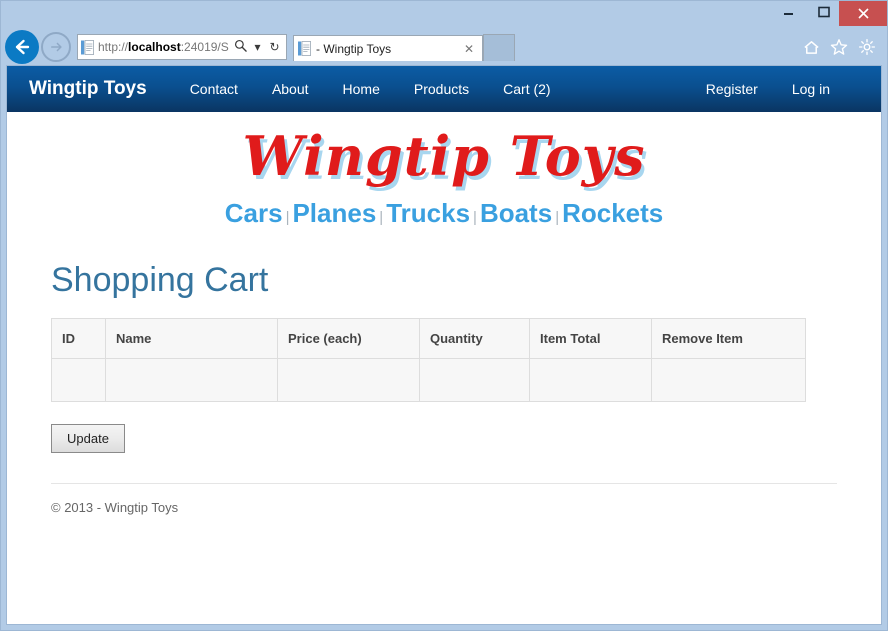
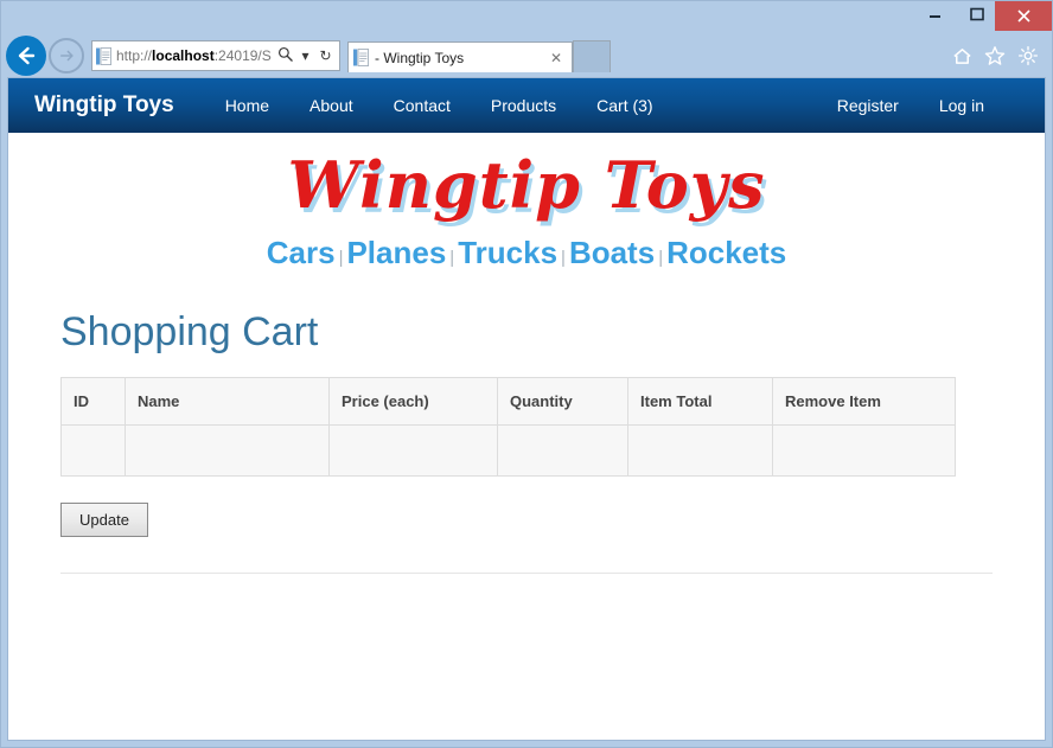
  http://localhost:24019/S
  ▾
  ↻
  - Wingtip Toys
  ✕
  Wingtip Toys
- Contact
+ Home
  About
- Home
+ Contact
  Products
- Cart (2)
+ Cart (3)
  Register
  Log in
  Wingtip Toys
  Cars | Planes | Trucks | Boats | Rockets
  Shopping Cart
  ID	Name	Price (each)	Quantity	Item Total	Remove Item
  Update
- © 2013 - Wingtip Toys
